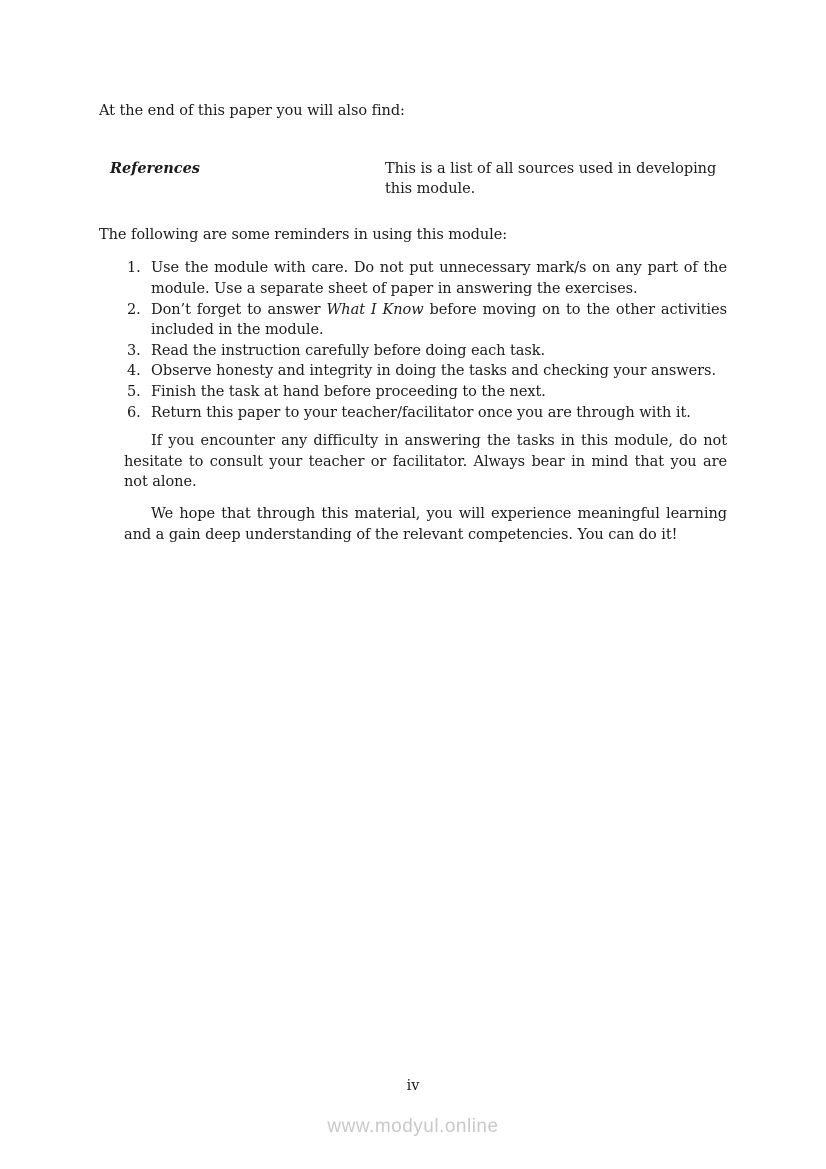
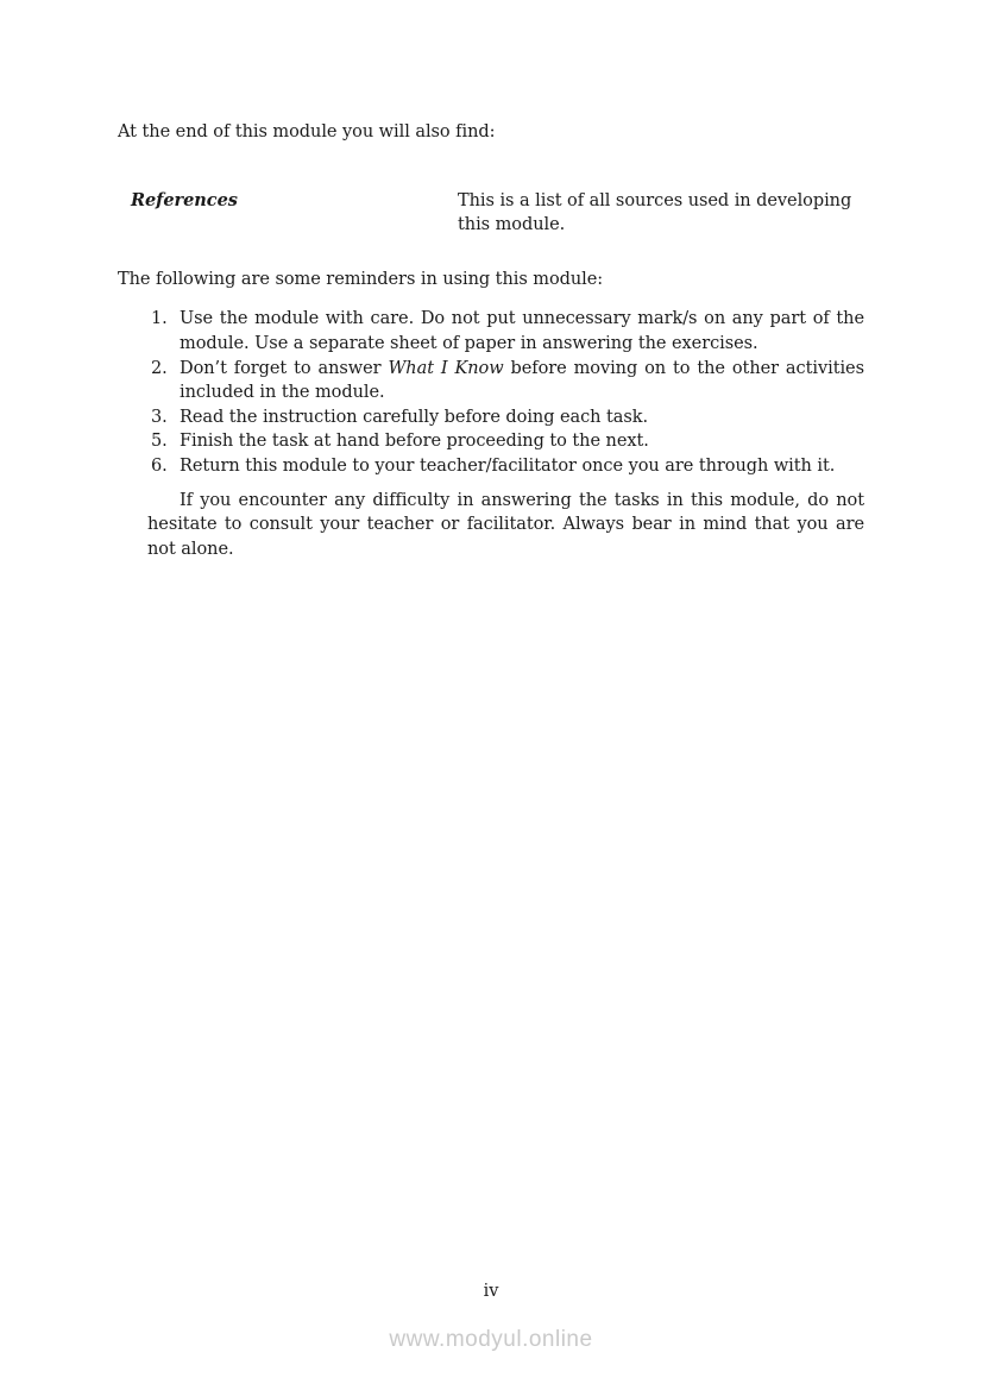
- At the end of this paper you will also find:
+ At the end of this module you will also find:
  References
  This is a list of all sources used in developing this module.
  The following are some reminders in using this module:
  1.
  Use the module with care. Do not put unnecessary mark/s on any part of the module. Use a separate sheet of paper in answering the exercises.
  2.
  Don’t forget to answer What I Know before moving on to the other activities included in the module.
  3.
  Read the instruction carefully before doing each task.
- 4.
- Observe honesty and integrity in doing the tasks and checking your answers.
  5.
  Finish the task at hand before proceeding to the next.
  6.
- Return this paper to your teacher/facilitator once you are through with it.
+ Return this module to your teacher/facilitator once you are through with it.
  If you encounter any difficulty in answering the tasks in this module, do not hesitate to consult your teacher or facilitator. Always bear in mind that you are not alone.
- We hope that through this material, you will experience meaningful learning and a gain deep understanding of the relevant competencies. You can do it!
  iv
  www.modyul.online
